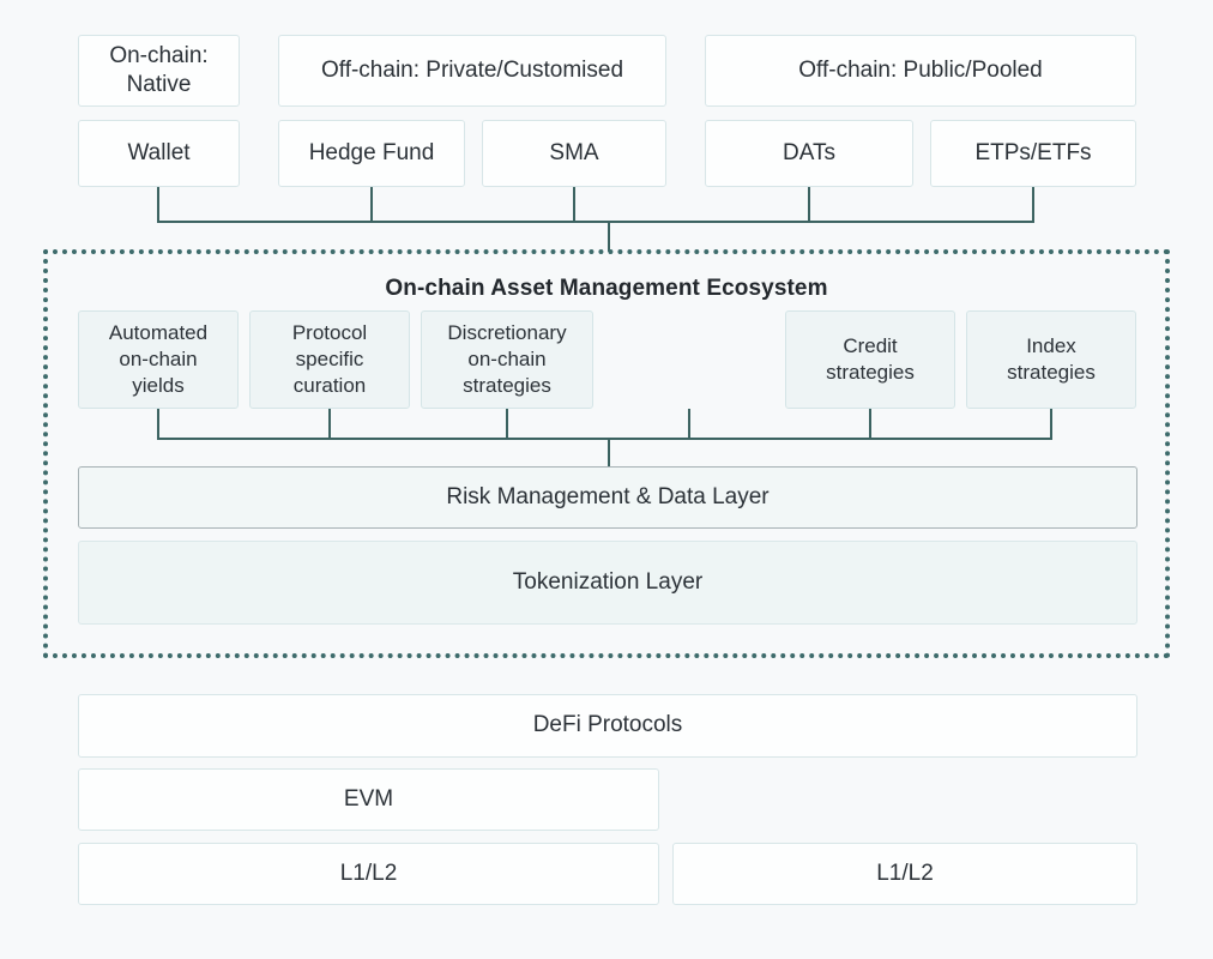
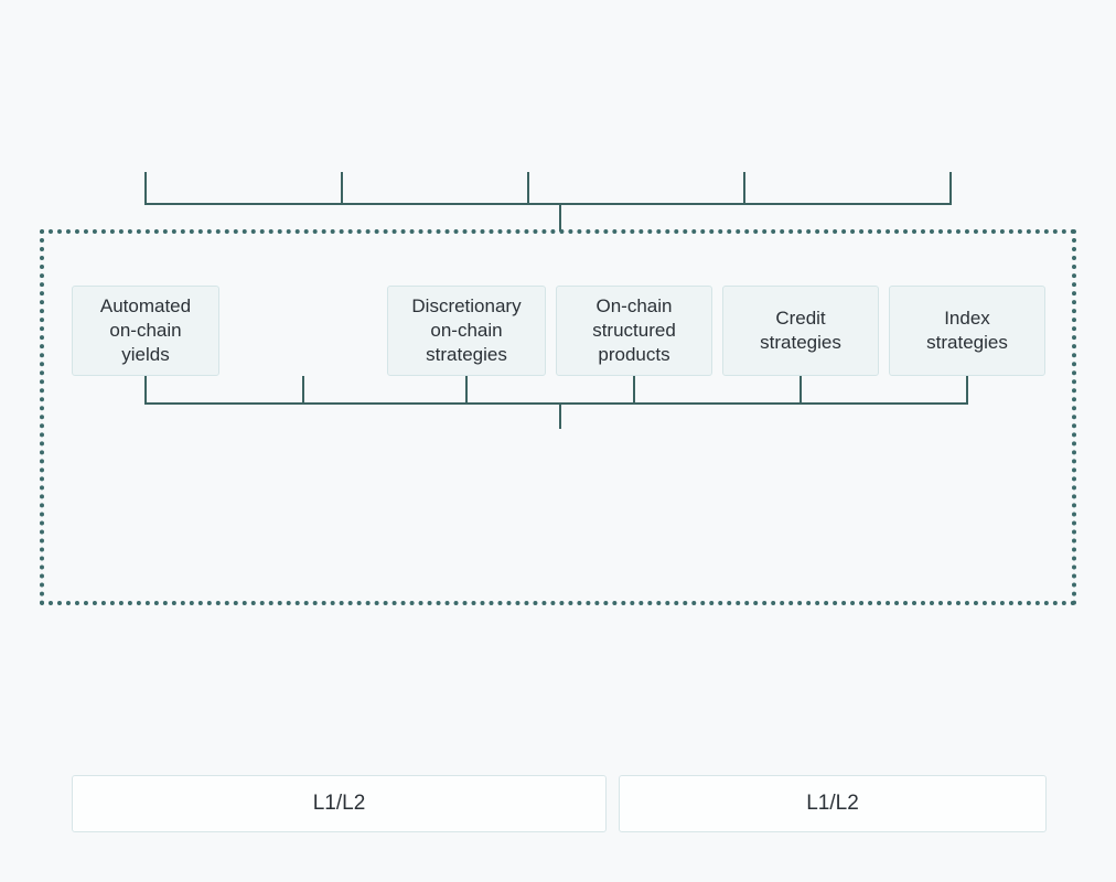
- On-chain:
- Native
- Off-chain: Private/Customised
- Off-chain: Public/Pooled
- Wallet
- Hedge Fund
- SMA
- DATs
- ETPs/ETFs
- On-chain Asset Management Ecosystem
  Automated
  on-chain
  yields
- Protocol
- specific
- curation
  Discretionary
  on-chain
  strategies
+ On-chain
+ structured
+ products
  Credit
  strategies
  Index
  strategies
- Risk Management & Data Layer
- Tokenization Layer
- DeFi Protocols
- EVM
  L1/L2
  L1/L2
